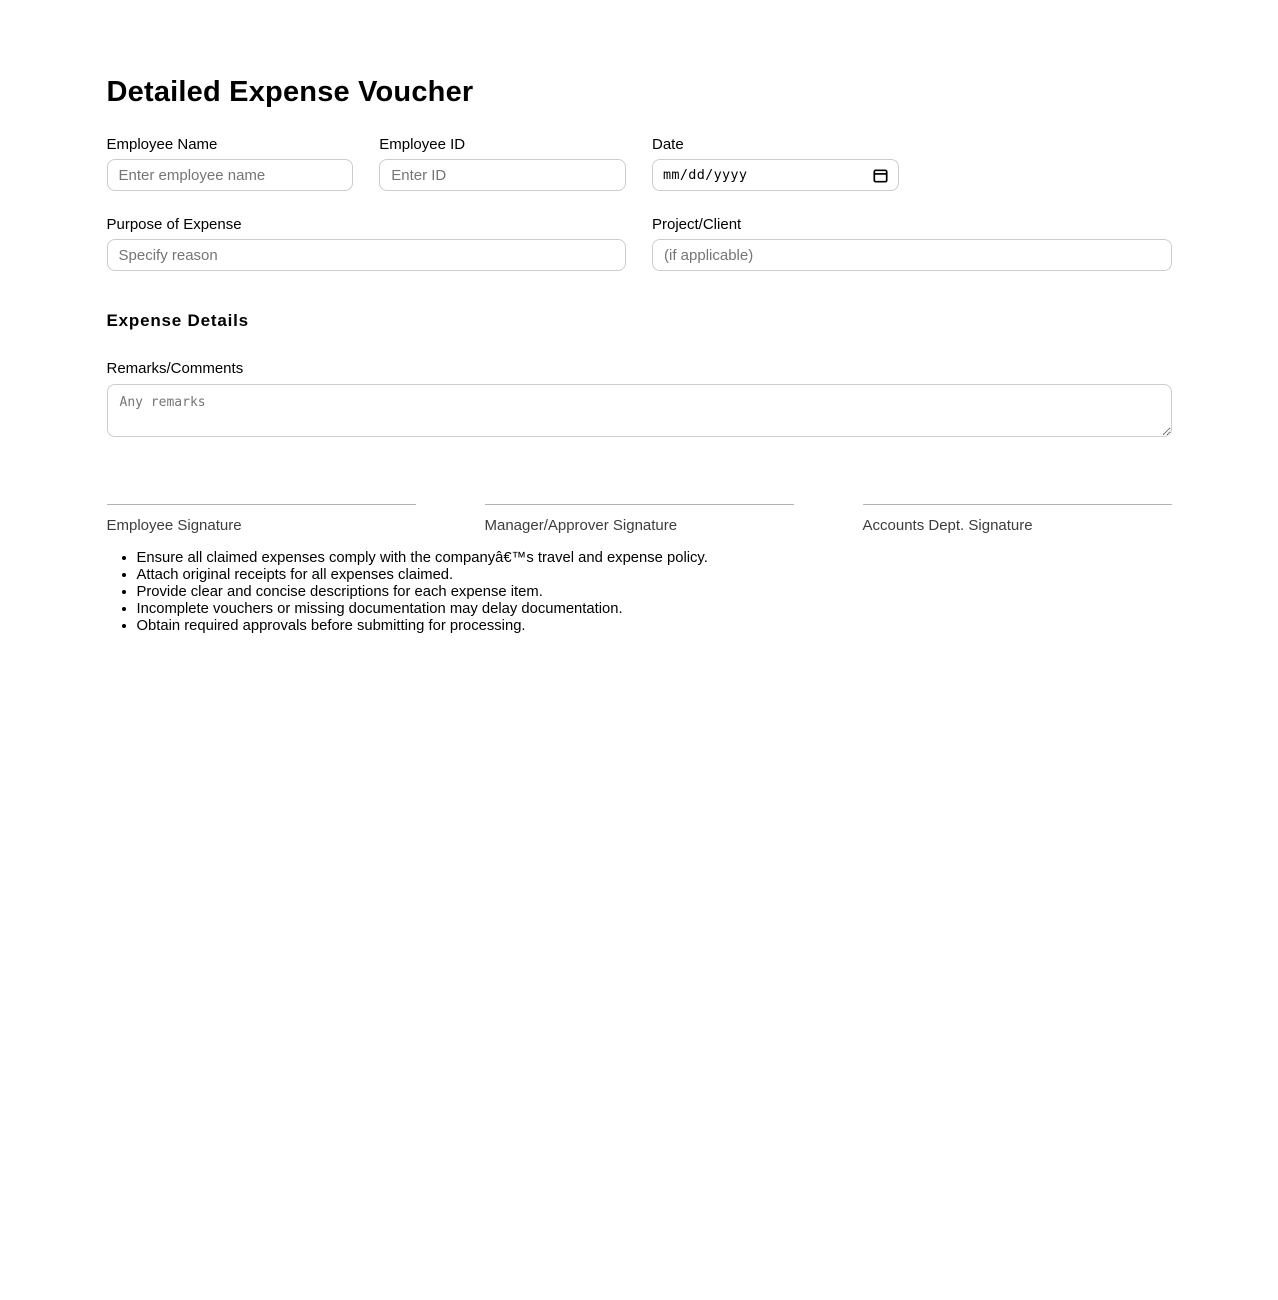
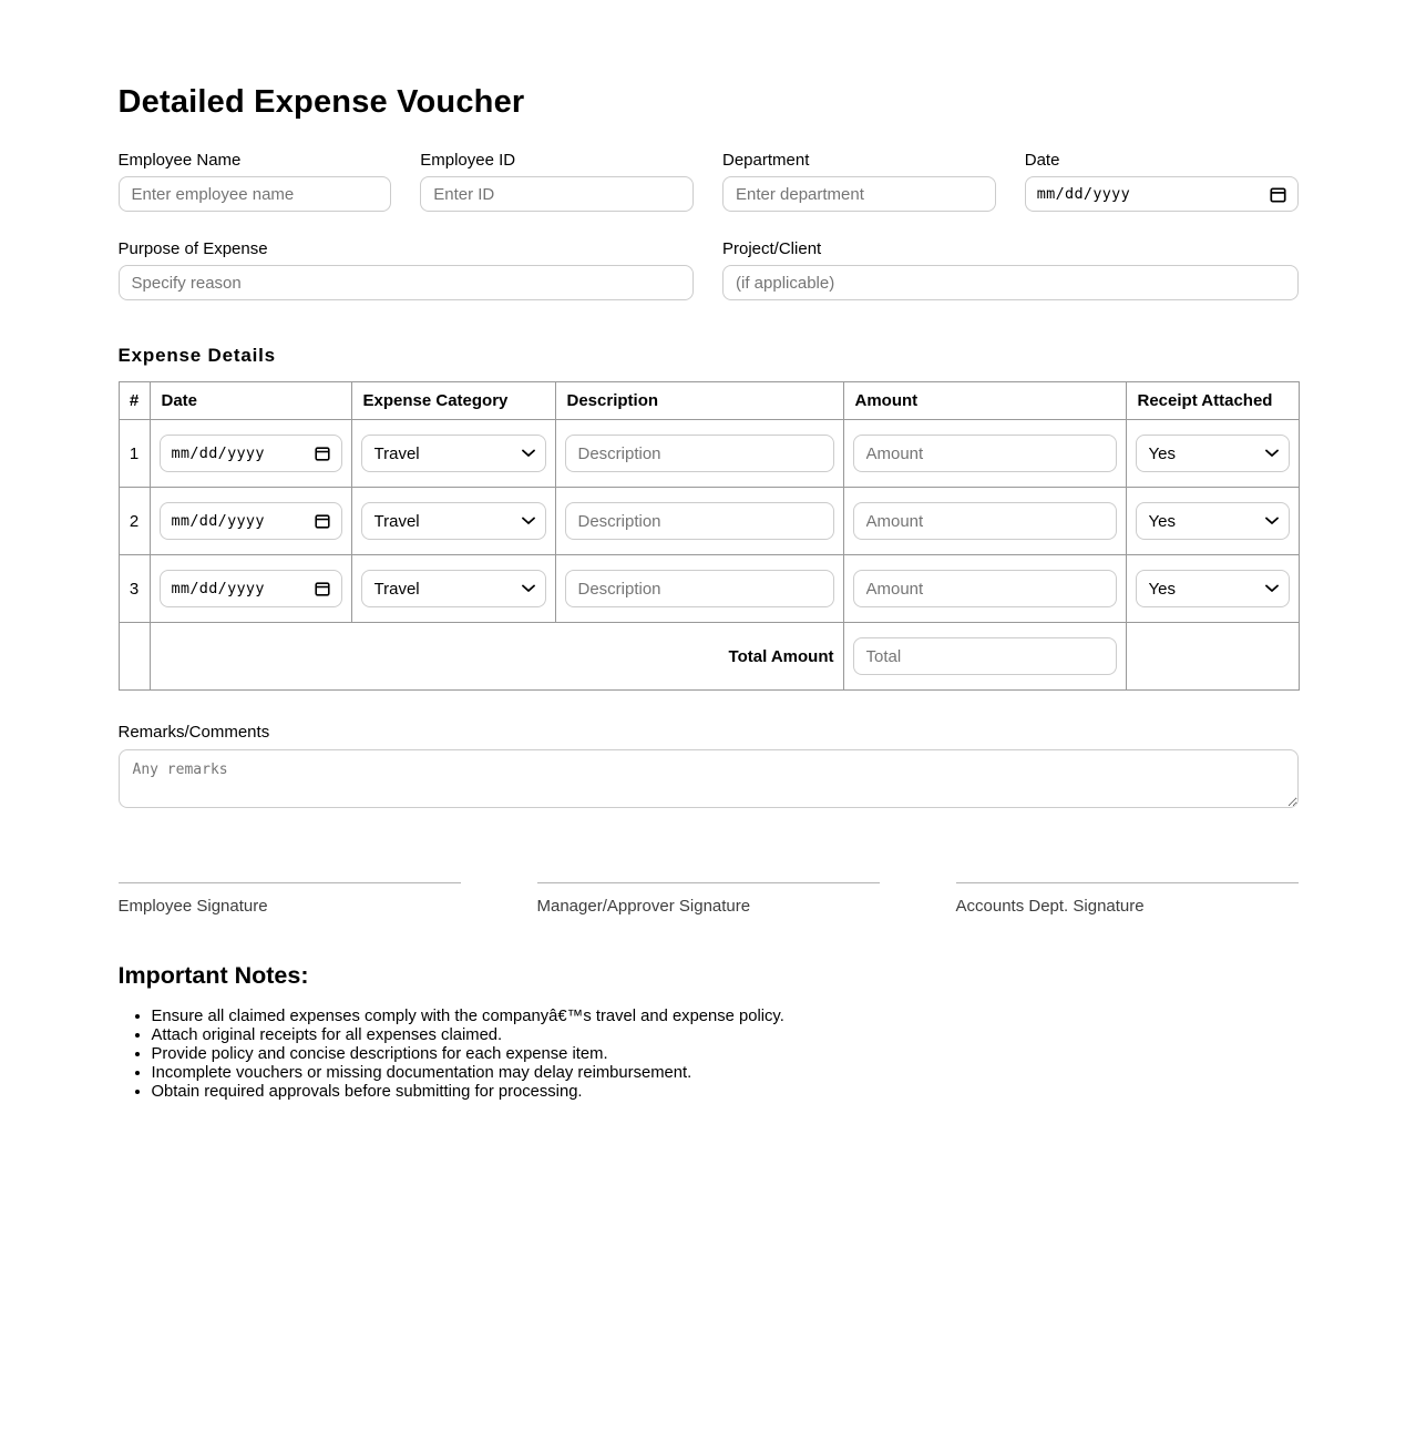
  Detailed Expense Voucher
  Employee Name
  Enter employee name
  Employee ID
  Enter ID
+ Department
+ Enter department
  Date
  mm/dd/yyyy
  Purpose of Expense
  Specify reason
  Project/Client
  (if applicable)
  Expense Details
+ #	Date	Expense Category	Description	Amount	Receipt Attached
+ 1	mm/dd/yyyy	Travel	Description	Amount	Yes
+ 2	mm/dd/yyyy	Travel	Description	Amount	Yes
+ 3	mm/dd/yyyy	Travel	Description	Amount	Yes
+ 	Total Amount	Total
  Remarks/Comments
  Any remarks
  Employee Signature
  Manager/Approver Signature
  Accounts Dept. Signature
+ Important Notes:
  Ensure all claimed expenses comply with the companyâ€™s travel and expense policy.
  Attach original receipts for all expenses claimed.
- Provide clear and concise descriptions for each expense item.
+ Provide policy and concise descriptions for each expense item.
- Incomplete vouchers or missing documentation may delay documentation.
+ Incomplete vouchers or missing documentation may delay reimbursement.
  Obtain required approvals before submitting for processing.
